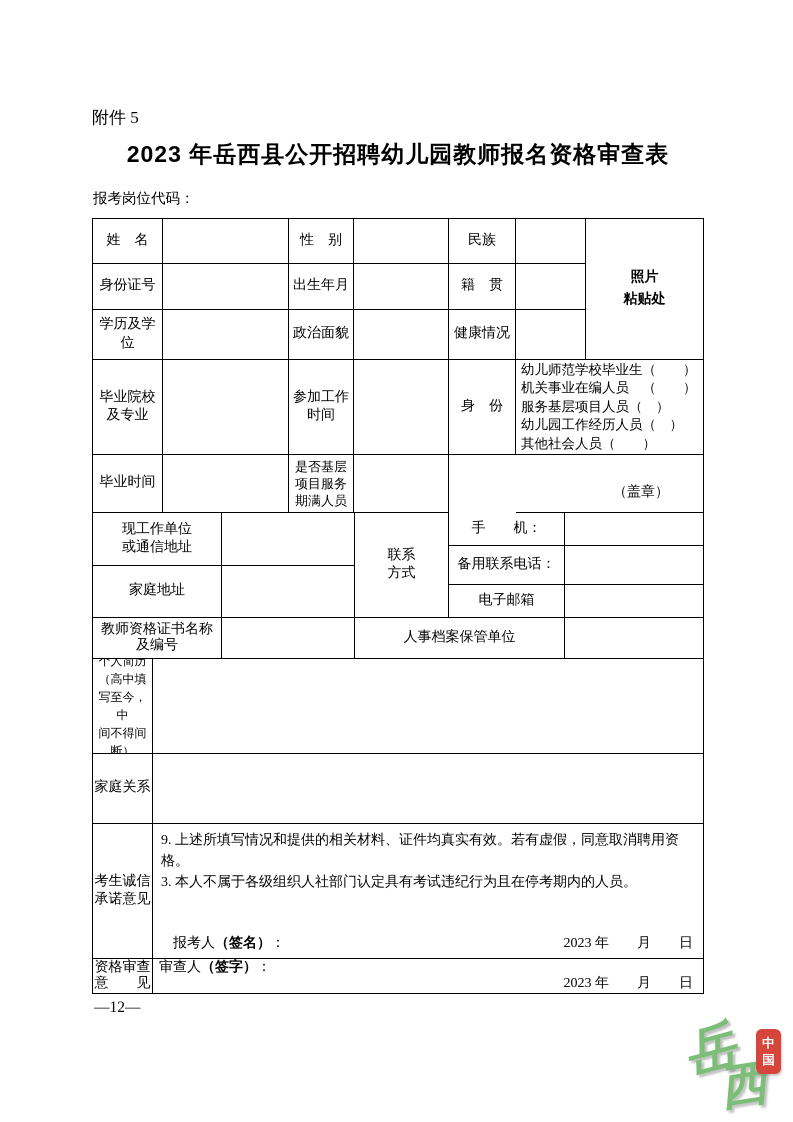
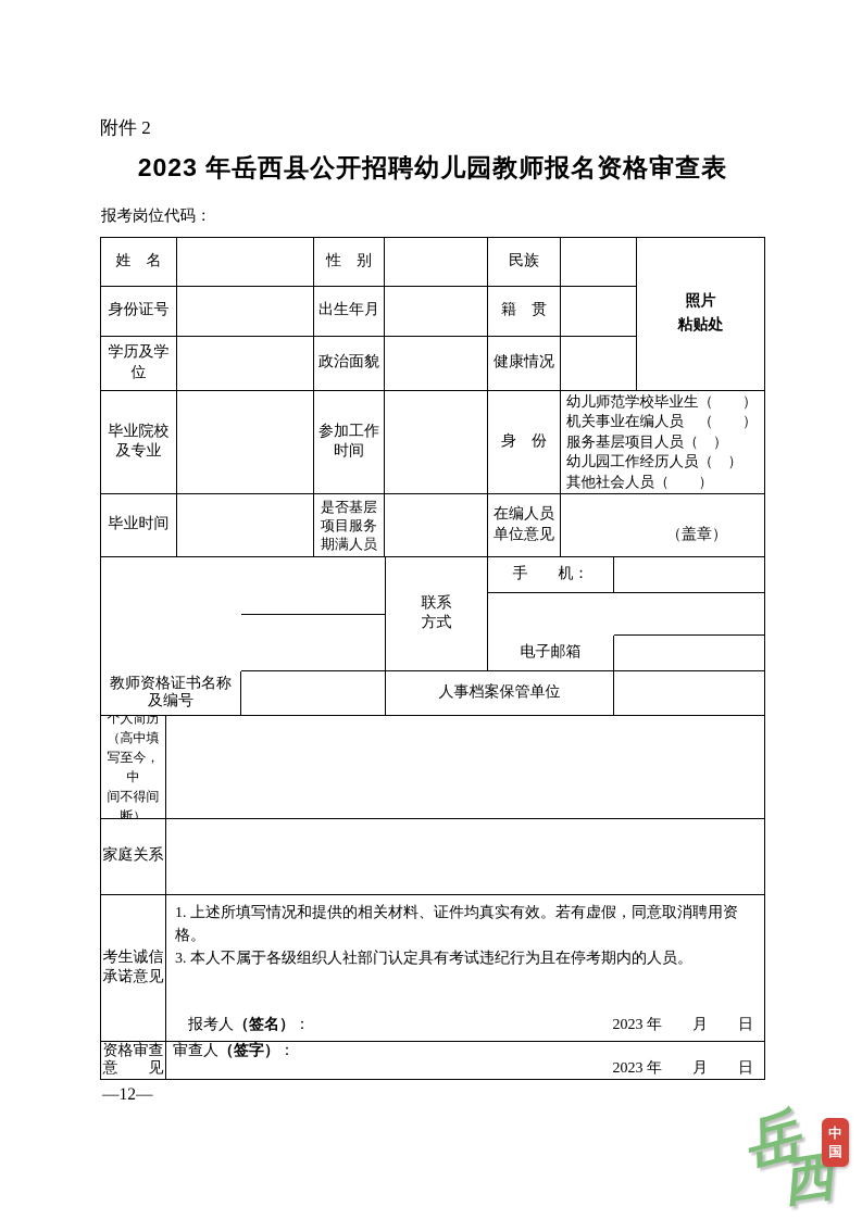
- 附件 5
+ 附件 2
  2023 年岳西县公开招聘幼儿园教师报名资格审查表
  报考岗位代码：
  姓 名
  性 别
  民族
  照片
  粘贴处
  身份证号
  出生年月
  籍 贯
  学历及学
  位
  政治面貌
  健康情况
  毕业院校
  及专业
  参加工作
  时间
  身 份
  幼儿师范学校毕业生（ ）
  机关事业在编人员 （ ）
  服务基层项目人员（ ）
  幼儿园工作经历人员（ ）
  其他社会人员（ ）
  毕业时间
  是否基层
  项目服务
  期满人员
+ 在编人员
+ 单位意见
  （盖章）
- 现工作单位
- 或通信地址
- 家庭地址
  联系
  方式
  手 机：
- 备用联系电话：
  电子邮箱
  教师资格证书名称
  及编号
  人事档案保管单位
  个人简历
  （高中填
  写至今，中
  间不得间
  断）
  家庭关系
  考生诚信
  承诺意见
- 9. 上述所填写情况和提供的相关材料、证件均真实有效。若有虚假，同意取消聘用资格。
+ 1. 上述所填写情况和提供的相关材料、证件均真实有效。若有虚假，同意取消聘用资格。
  3. 本人不属于各级组织人社部门认定具有考试违纪行为且在停考期内的人员。
  报考人（签名）：
  2023 年 月 日
  资格审查
  意 见
  审查人（签字）：
  2023 年 月 日
  —12—
  中
  国
